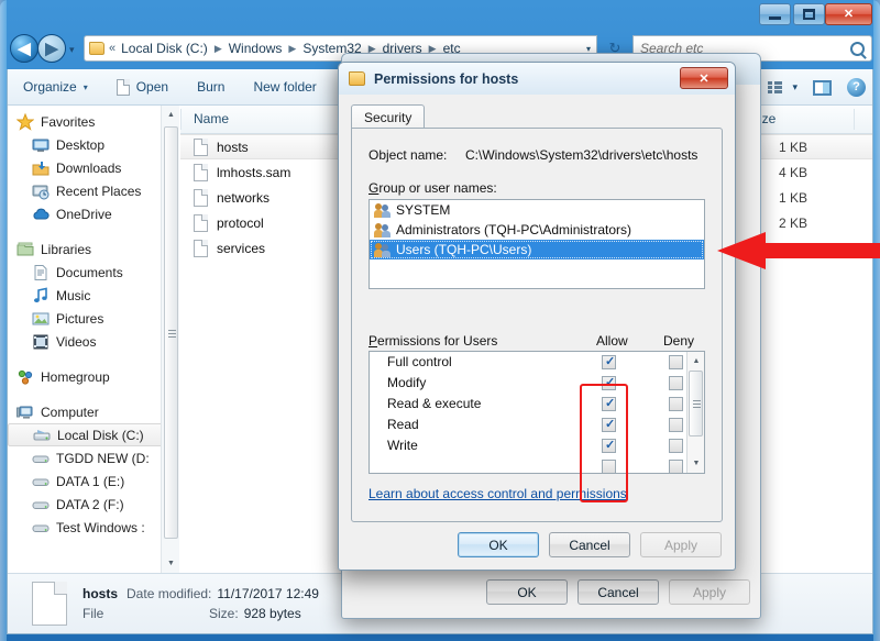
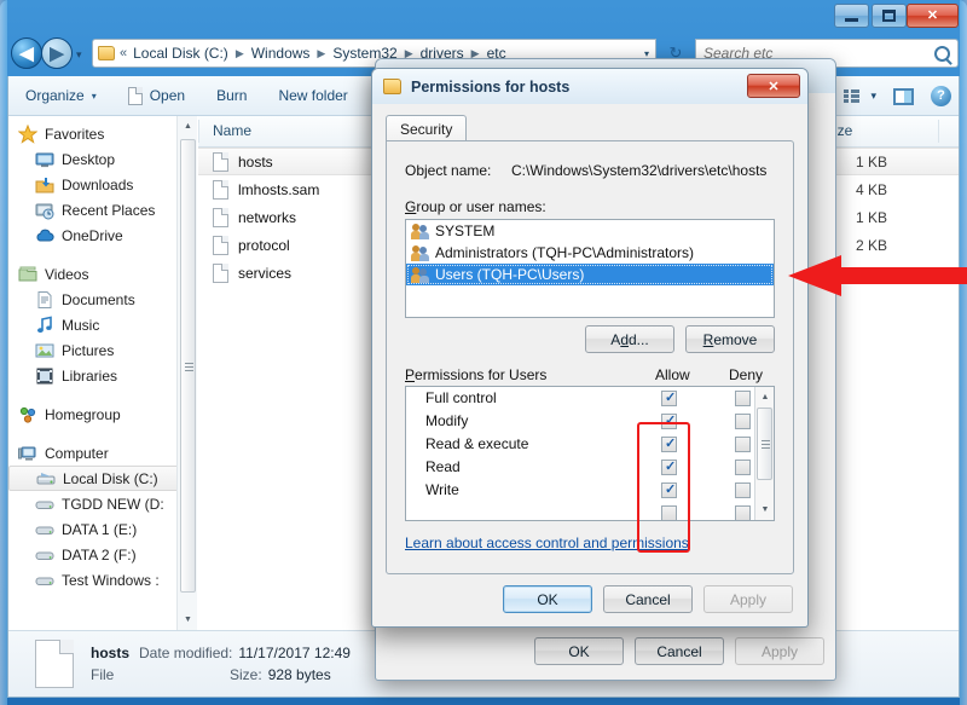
  ✕
  ◀
  ▶
  ▾
  «
  Local Disk (C:)
  ▶
  Windows
  ▶
  System32
  ▶
  drivers
  ▶
  etc
  ▾
  ↻
  Search etc
  Organize
  ▾
  Open
  Burn
  New folder
  ▾
  ?
  Favorites
  Desktop
  Downloads
  Recent Places
  OneDrive
- Libraries
+ Videos
  Documents
  Music
  Pictures
- Videos
+ Libraries
  Homegroup
  Computer
  Local Disk (C:)
  TGDD NEW (D:
  DATA 1 (E:)
  DATA 2 (F:)
  Test Windows :
  Name
  hosts
  1 KB
  lmhosts.sam
  4 KB
  networks
  1 KB
  protocol
  2 KB
  services
  hosts
  Date modified:
  11/17/2017 12:49
  File
  Size:
  928 bytes
  OK
  Cancel
  Apply
  Permissions for hosts
  ✕
  Security
  Object name:
  C:\Windows\System32\drivers\etc\hosts
  Group or user names:
  SYSTEM
  Administrators (TQH-PC\Administrators)
  Users (TQH-PC\Users)
+ Add...
+ Remove
  Permissions for Users
  Allow
  Deny
  Full control
  ✓
  Modify
  ✓
  Read & execute
  ✓
  Read
  ✓
  Write
  ✓
  Learn about access control and permissions
  OK
  Cancel
  Apply
